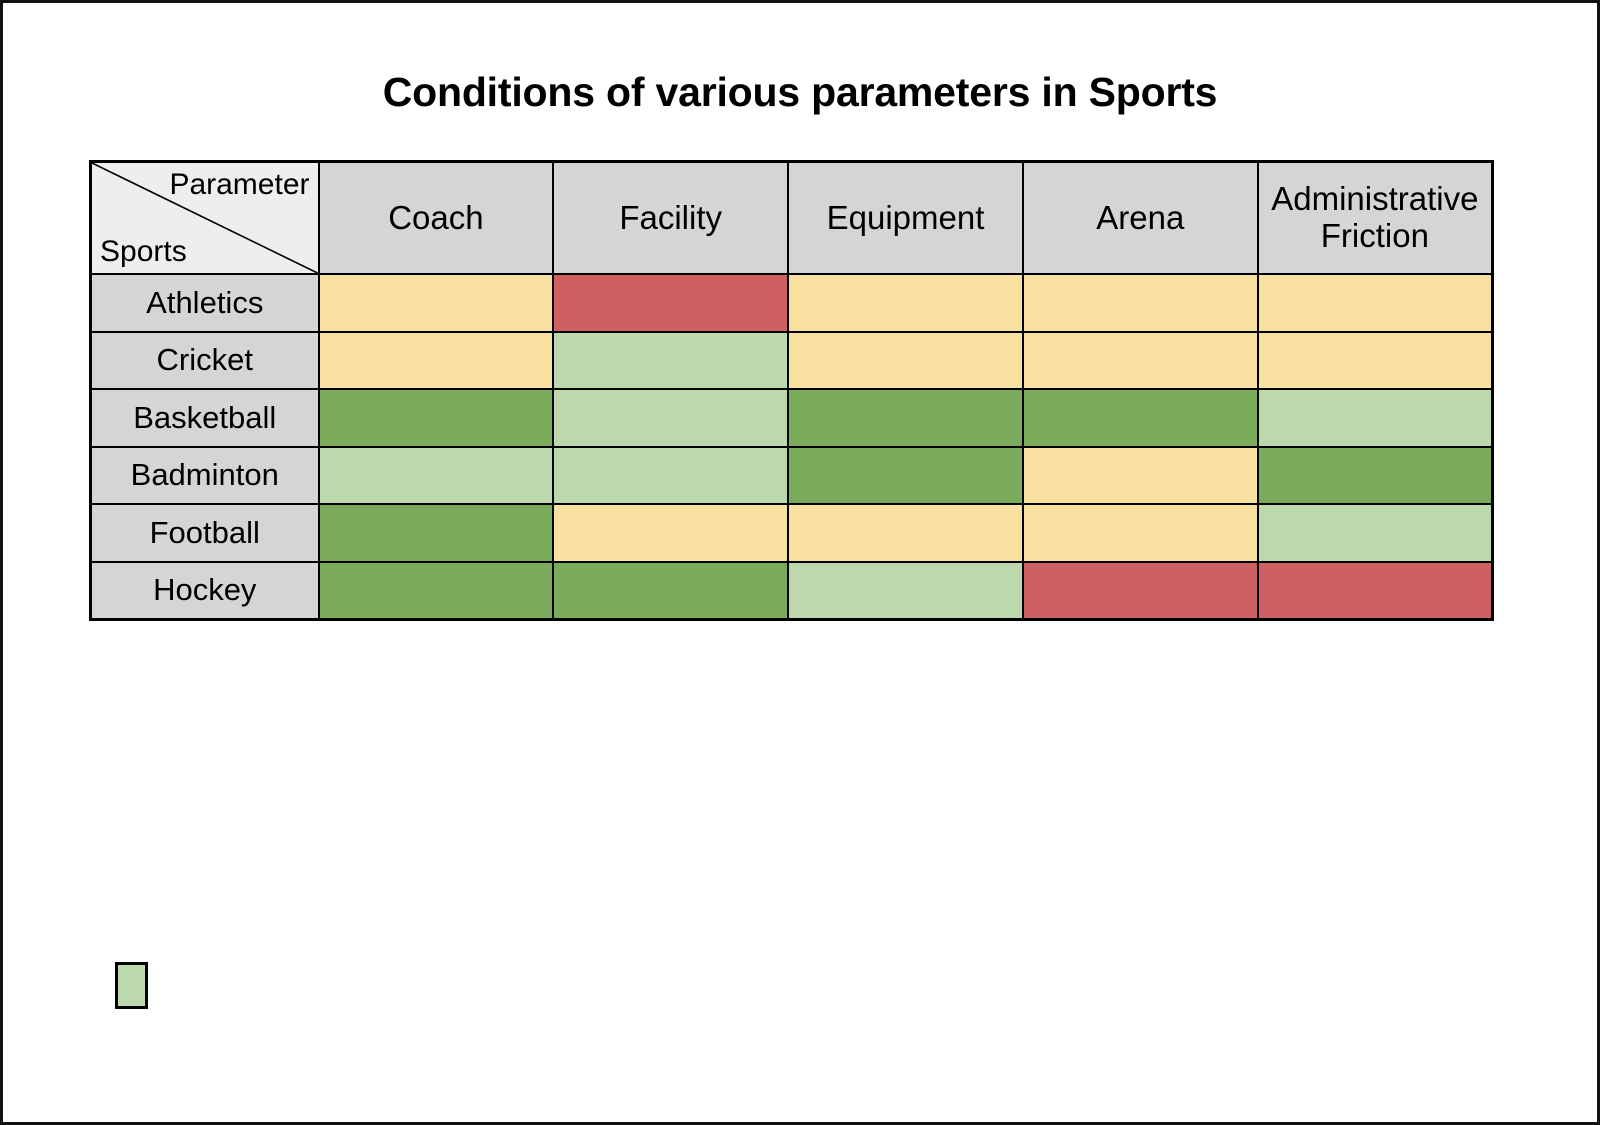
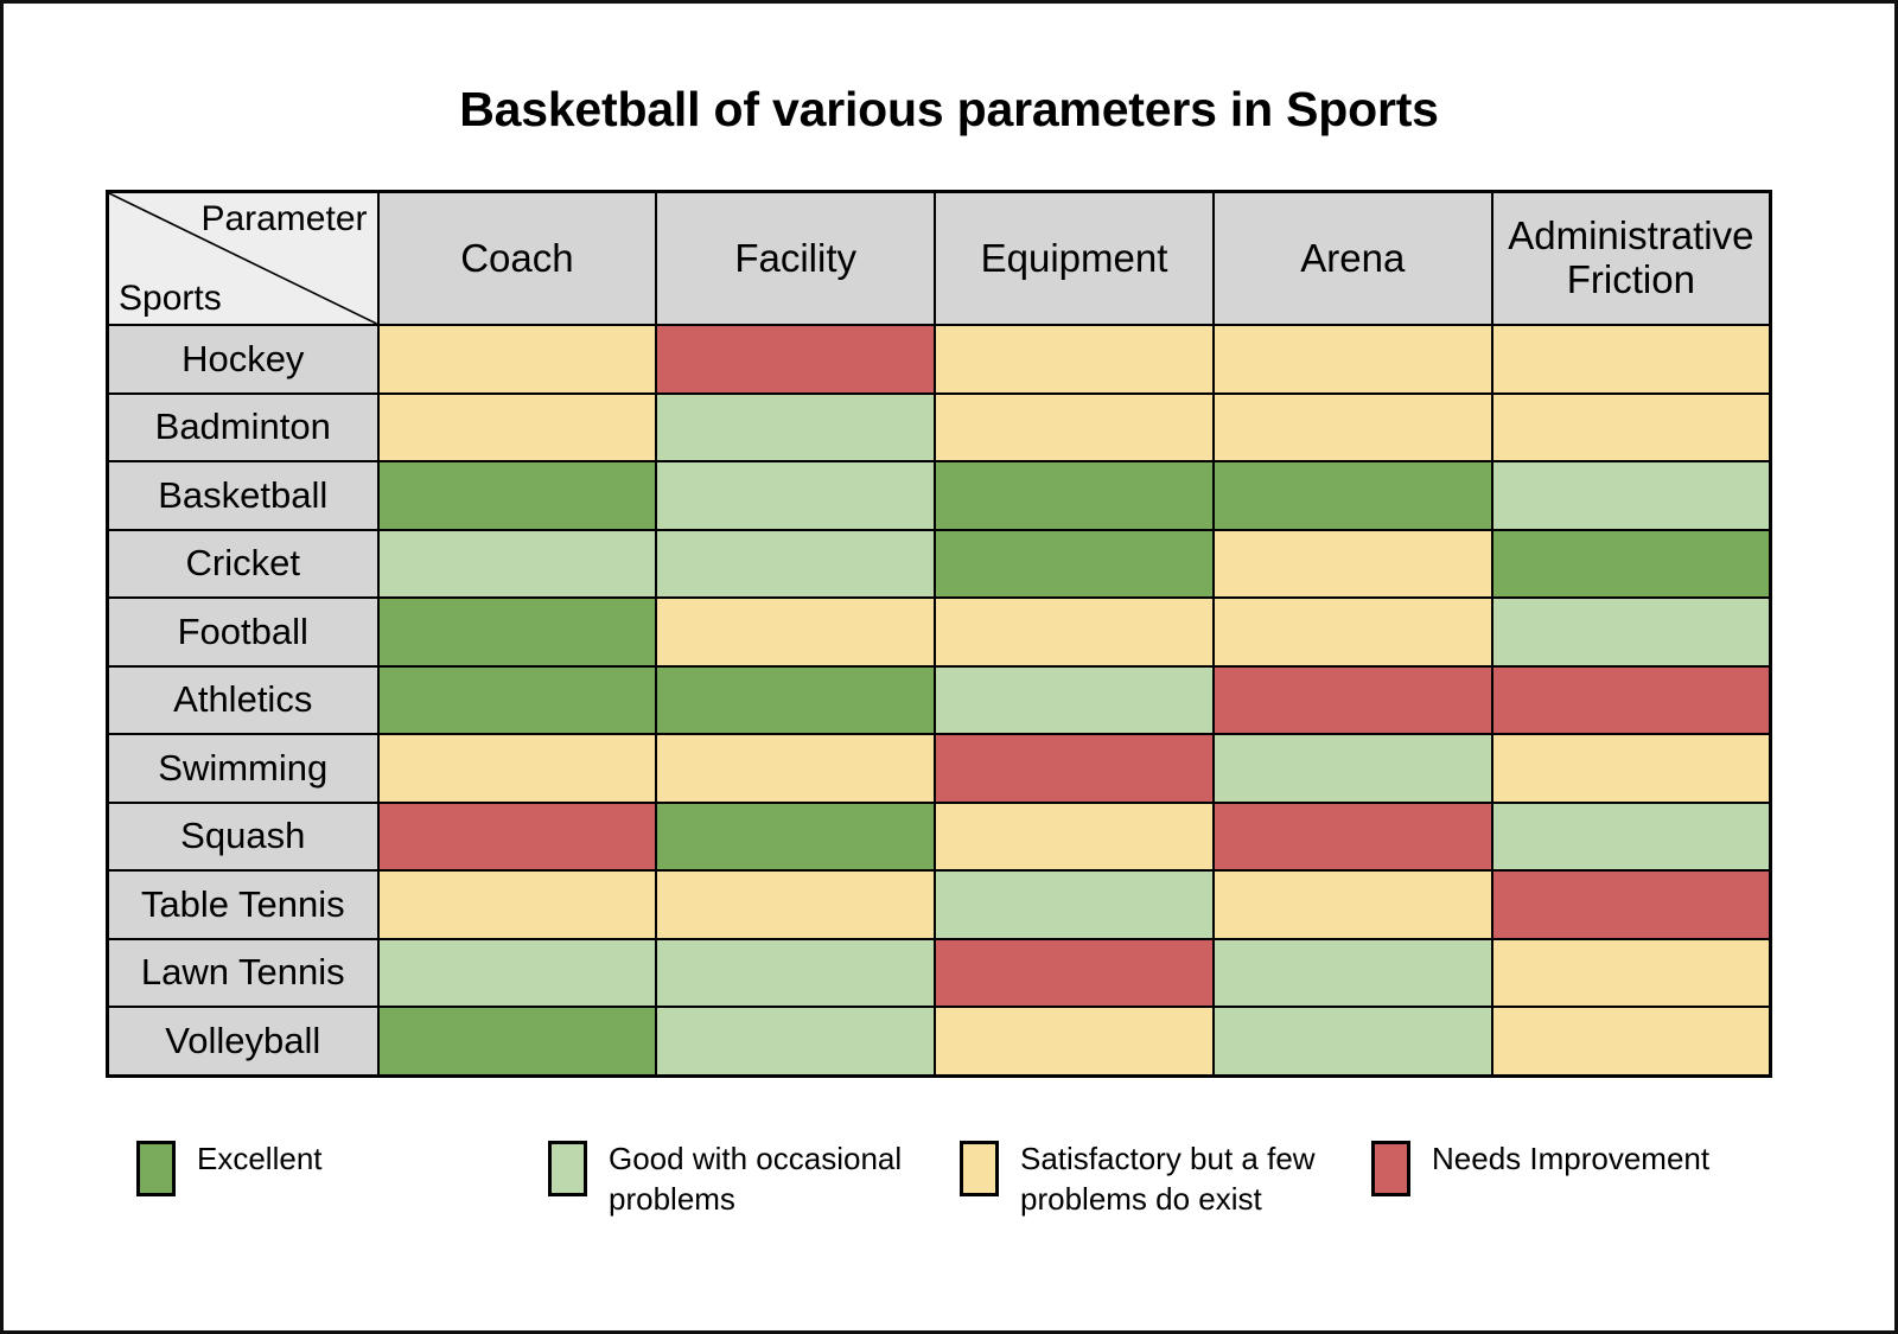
- Conditions of various parameters in Sports
+ Basketball of various parameters in Sports
  Parameter Sports	Coach	Facility	Equipment	Arena	Administrative Friction
- Athletics
+ Hockey
- Cricket
+ Badminton
  Basketball
- Badminton
+ Cricket
  Football
- Hockey
+ Athletics
+ Swimming
+ Squash
+ Table Tennis
+ Lawn Tennis
+ Volleyball
+ Excellent
+ Good with occasional problems
+ Satisfactory but a few problems do exist
+ Needs Improvement
